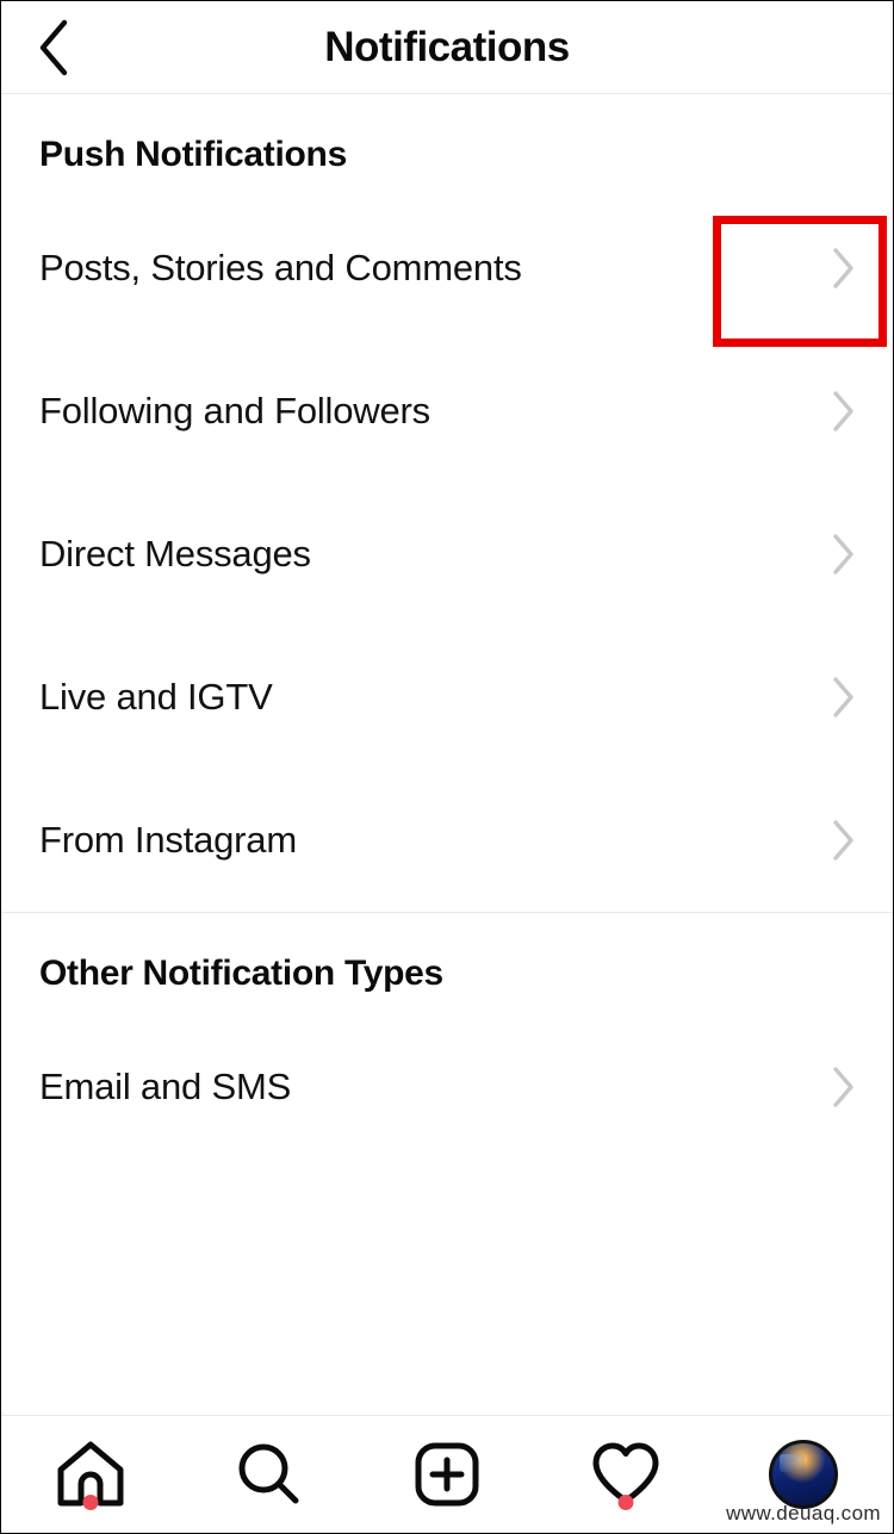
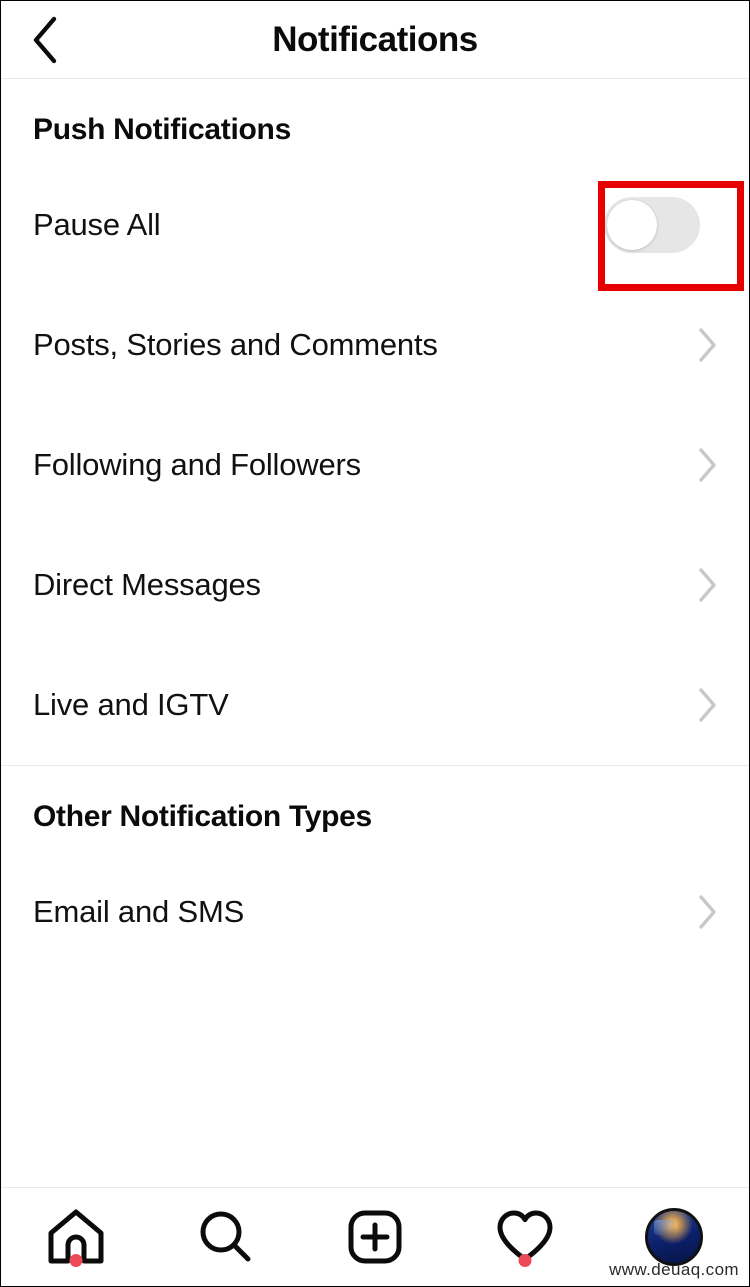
  Notifications
  Push Notifications
+ Pause All
  Posts, Stories and Comments
  Following and Followers
  Direct Messages
  Live and IGTV
- From Instagram
  Other Notification Types
  Email and SMS
  www.deuaq.com
